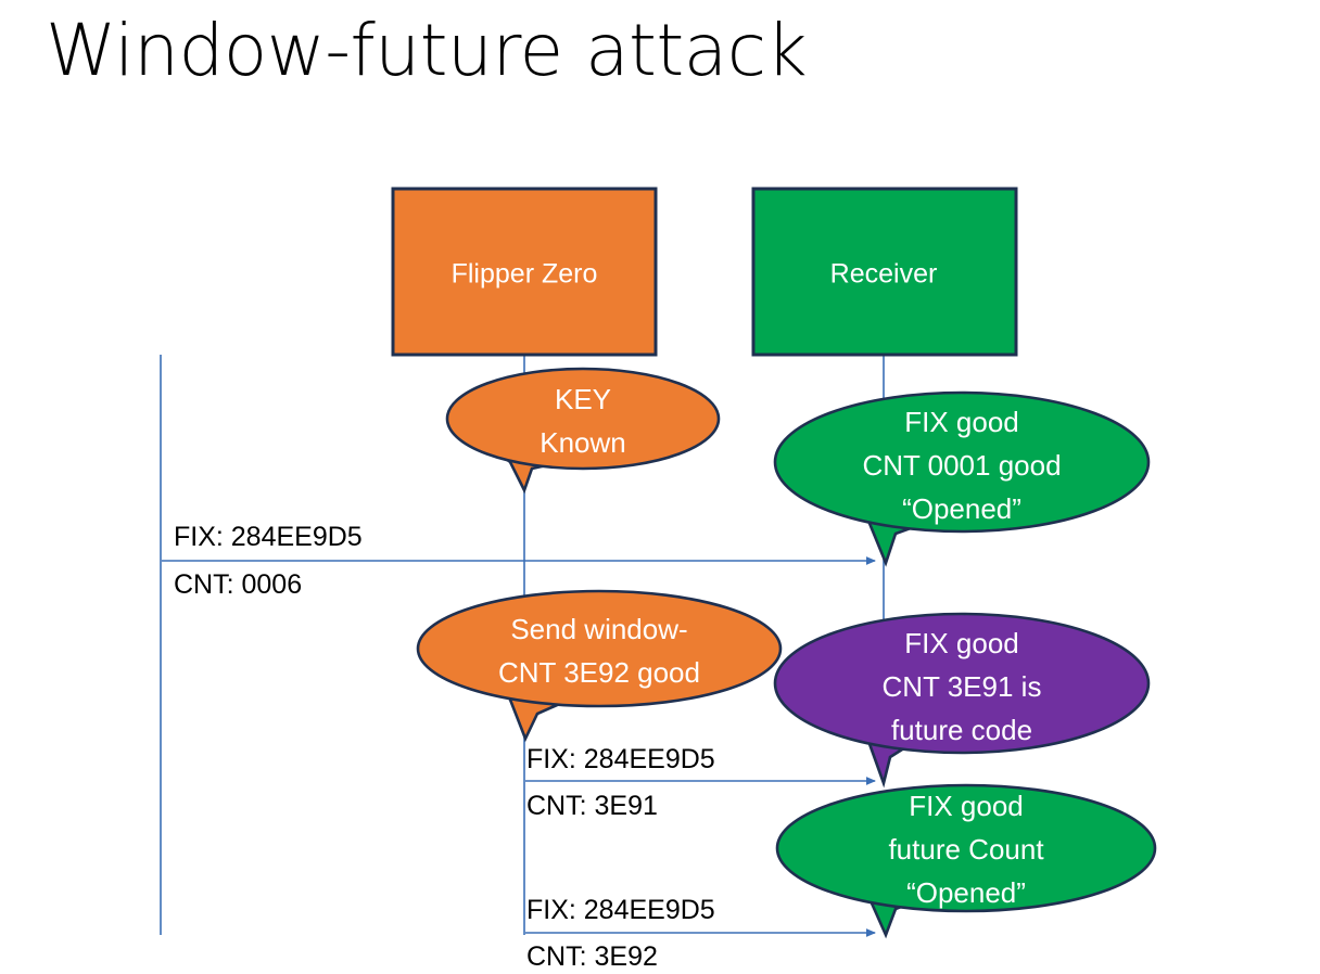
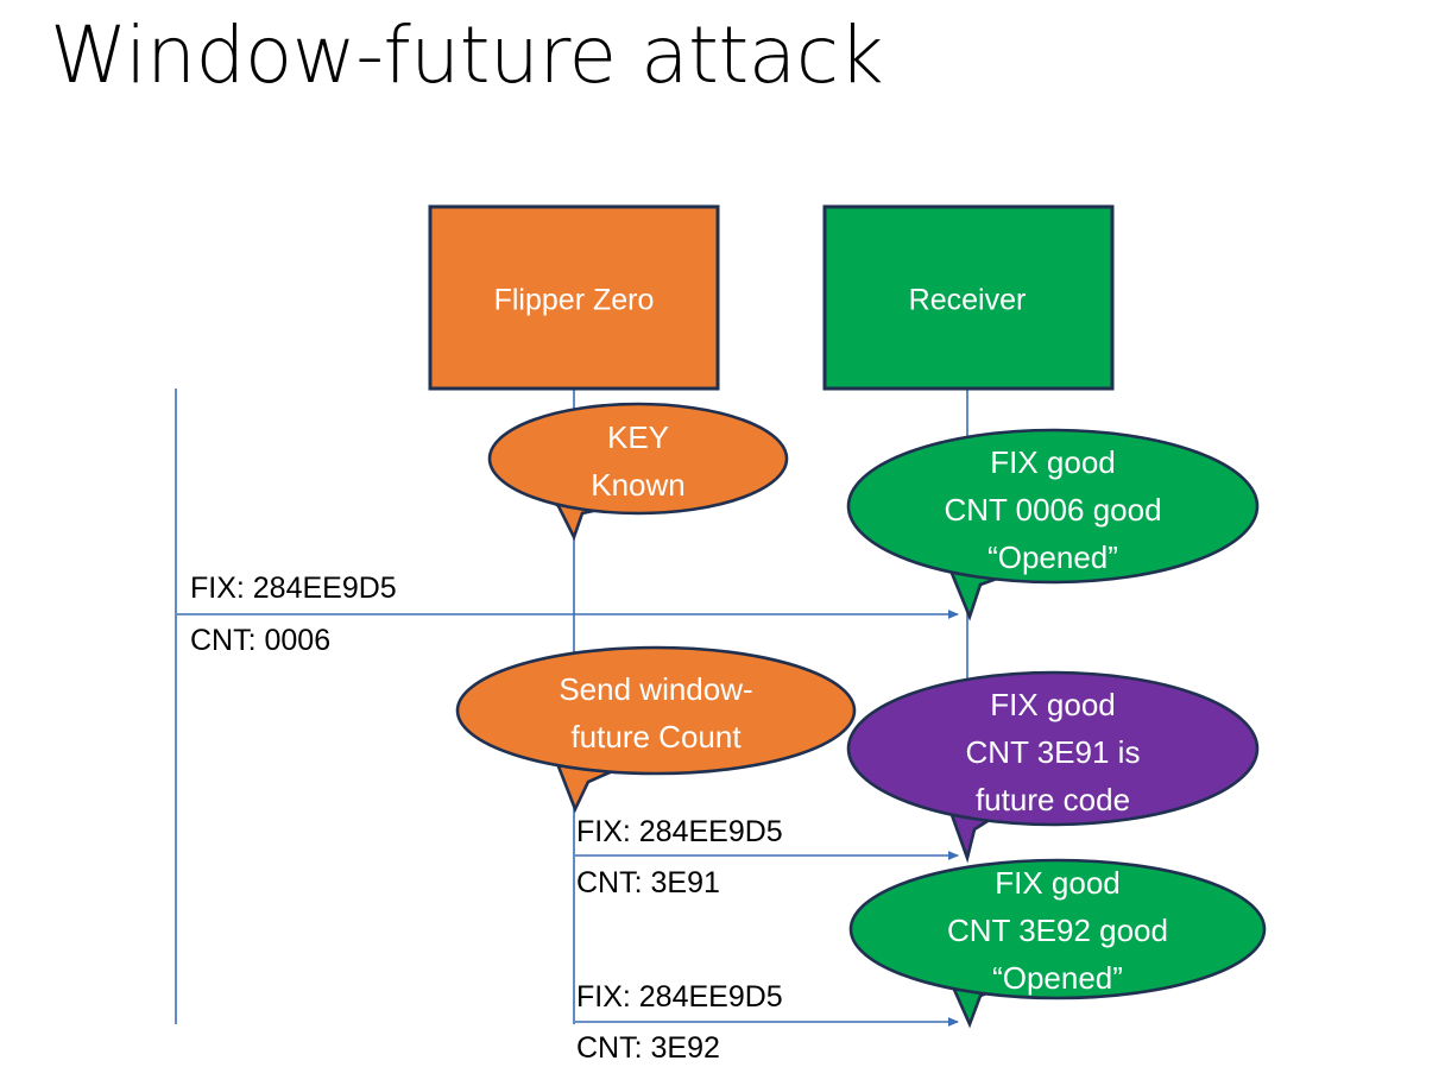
  Window-future attack
  Flipper Zero
  Receiver
  FIX: 284EE9D5
  CNT: 0006
  FIX: 284EE9D5
  CNT: 3E91
  FIX: 284EE9D5
  CNT: 3E92
  KEY
  Known
  FIX good
- CNT 0001 good
+ CNT 0006 good
  “Opened”
  Send window-
- CNT 3E92 good
+ future Count
  FIX good
  CNT 3E91 is
  future code
  FIX good
- future Count
+ CNT 3E92 good
  “Opened”
